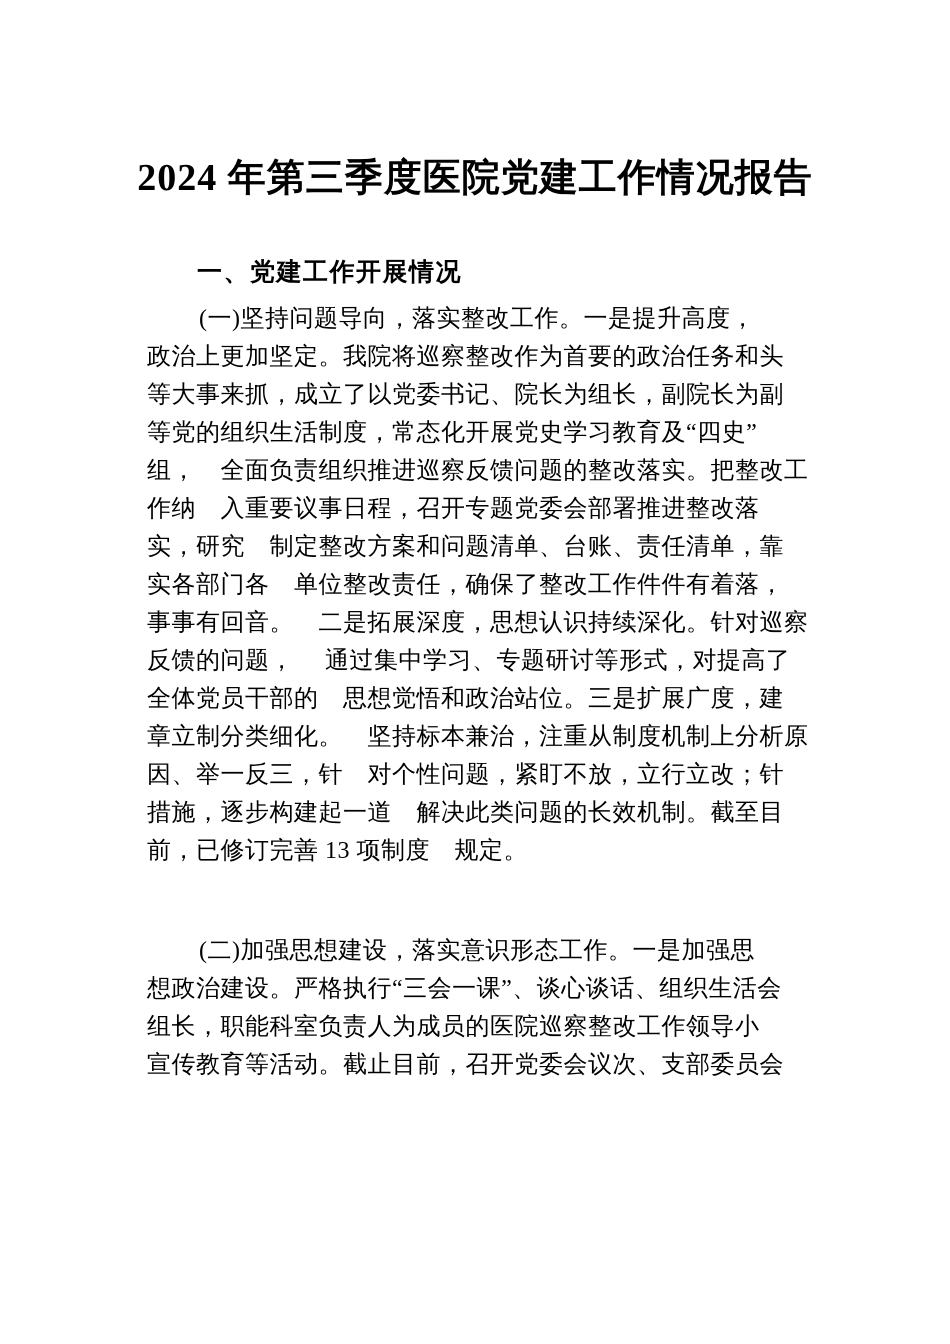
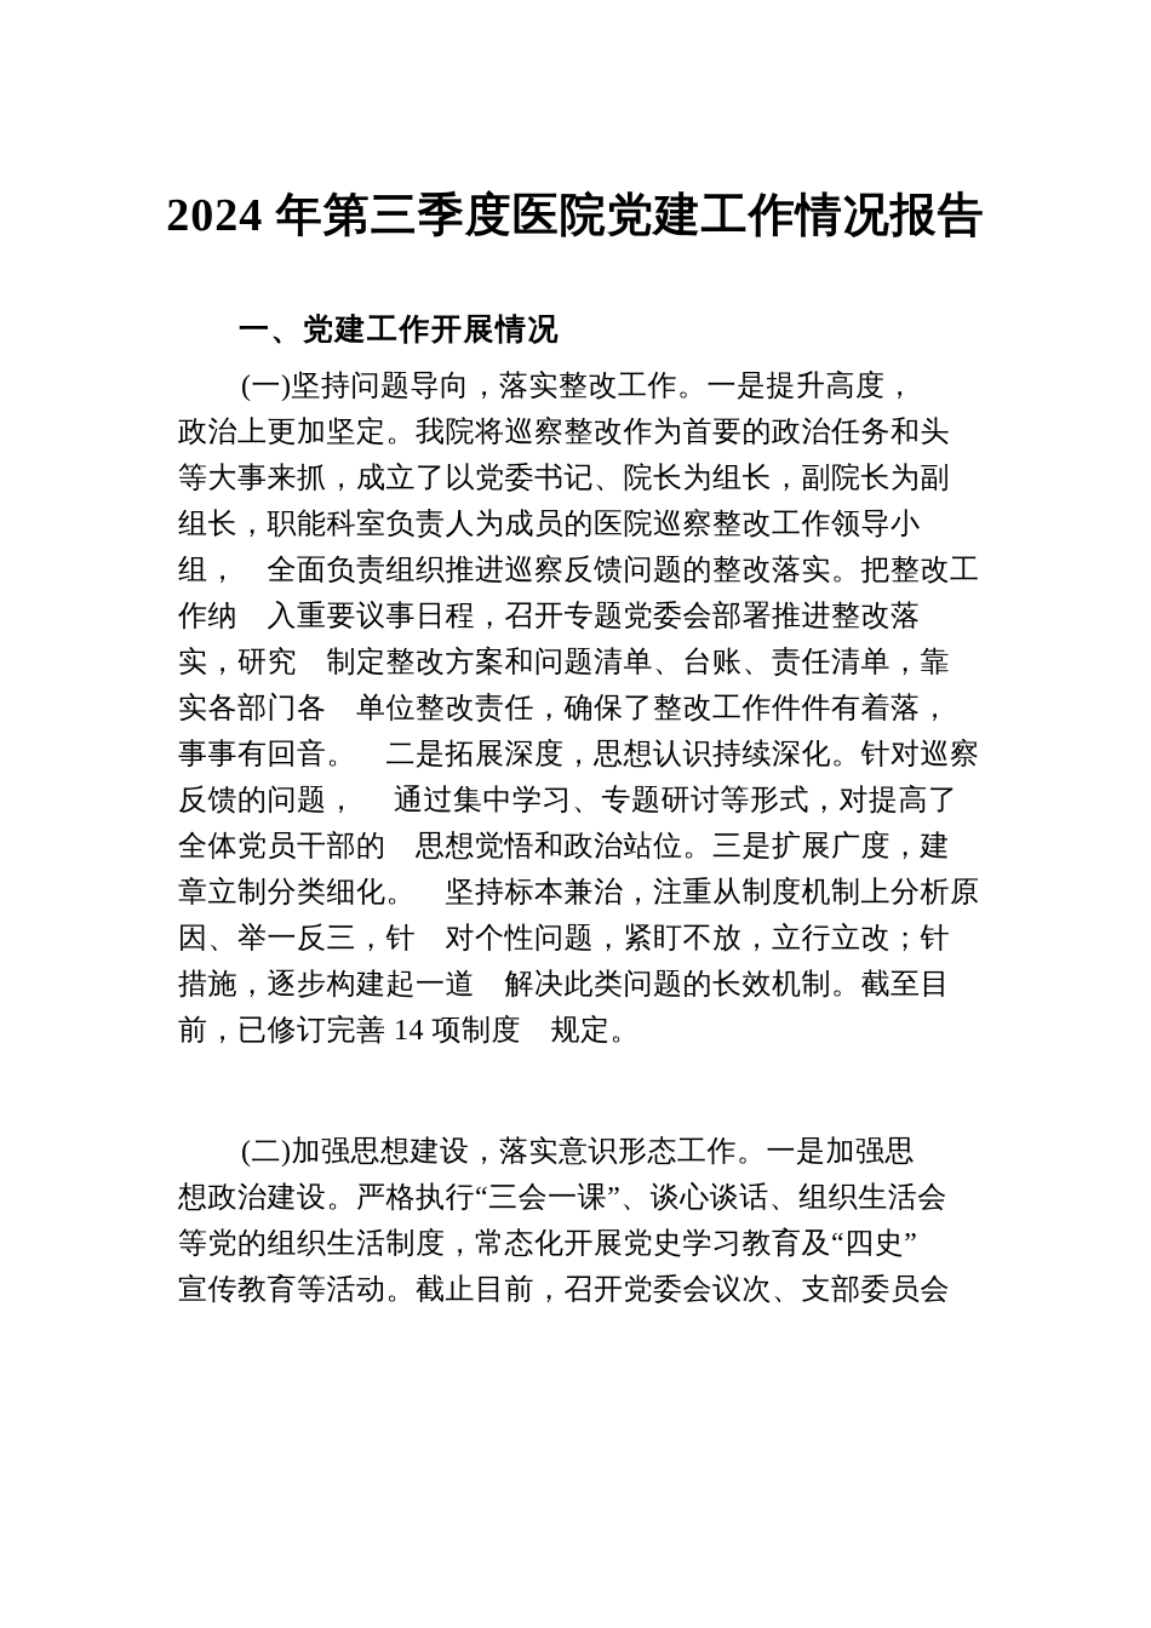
  2024 年第三季度医院党建工作情况报告
  一、党建工作开展情况
  (一)坚持问题导向，落实整改工作。一是提升高度，
  政治上更加坚定。我院将巡察整改作为首要的政治任务和头
  等大事来抓，成立了以党委书记、院长为组长，副院长为副
- 等党的组织生活制度，常态化开展党史学习教育及“四史”
+ 组长，职能科室负责人为成员的医院巡察整改工作领导小
  组， 全面负责组织推进巡察反馈问题的整改落实。把整改工
  作纳 入重要议事日程，召开专题党委会部署推进整改落
  实，研究 制定整改方案和问题清单、台账、责任清单，靠
  实各部门各 单位整改责任，确保了整改工作件件有着落，
  事事有回音。 二是拓展深度，思想认识持续深化。针对巡察
  反馈的问题， 通过集中学习、专题研讨等形式，对提高了
  全体党员干部的 思想觉悟和政治站位。三是扩展广度，建
  章立制分类细化。 坚持标本兼治，注重从制度机制上分析原
  因、举一反三，针 对个性问题，紧盯不放，立行立改；针
  措施，逐步构建起一道 解决此类问题的长效机制。截至目
- 前，已修订完善 13 项制度 规定。
+ 前，已修订完善 14 项制度 规定。
  (二)加强思想建设，落实意识形态工作。一是加强思
  想政治建设。严格执行“三会一课”、谈心谈话、组织生活会
- 组长，职能科室负责人为成员的医院巡察整改工作领导小
+ 等党的组织生活制度，常态化开展党史学习教育及“四史”
  宣传教育等活动。截止目前，召开党委会议次、支部委员会
